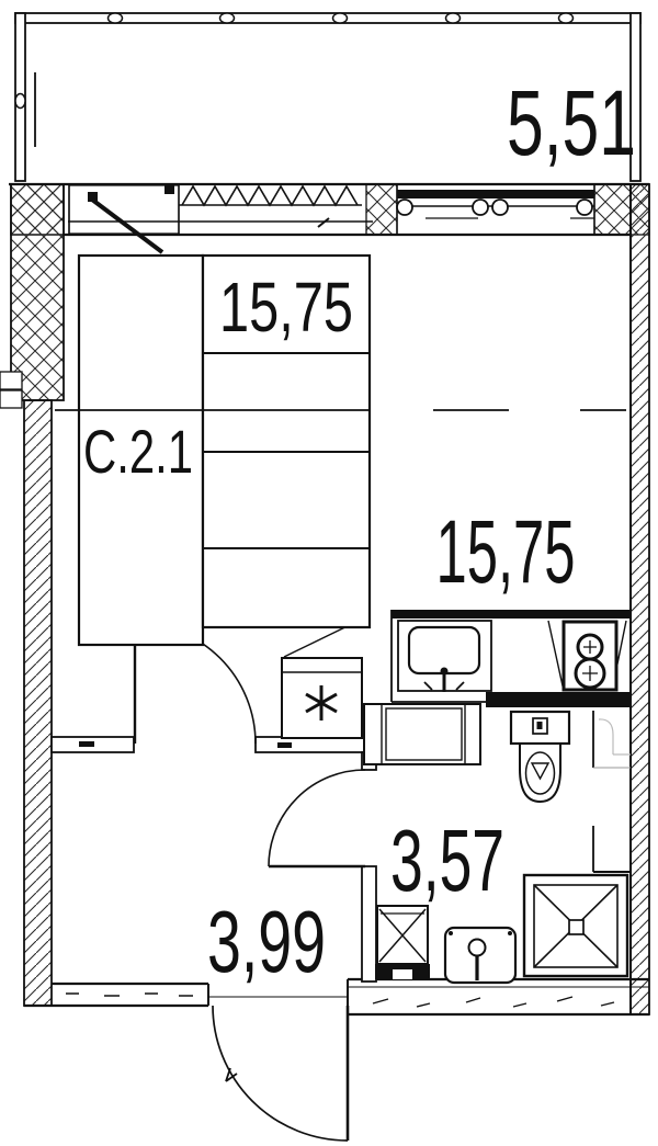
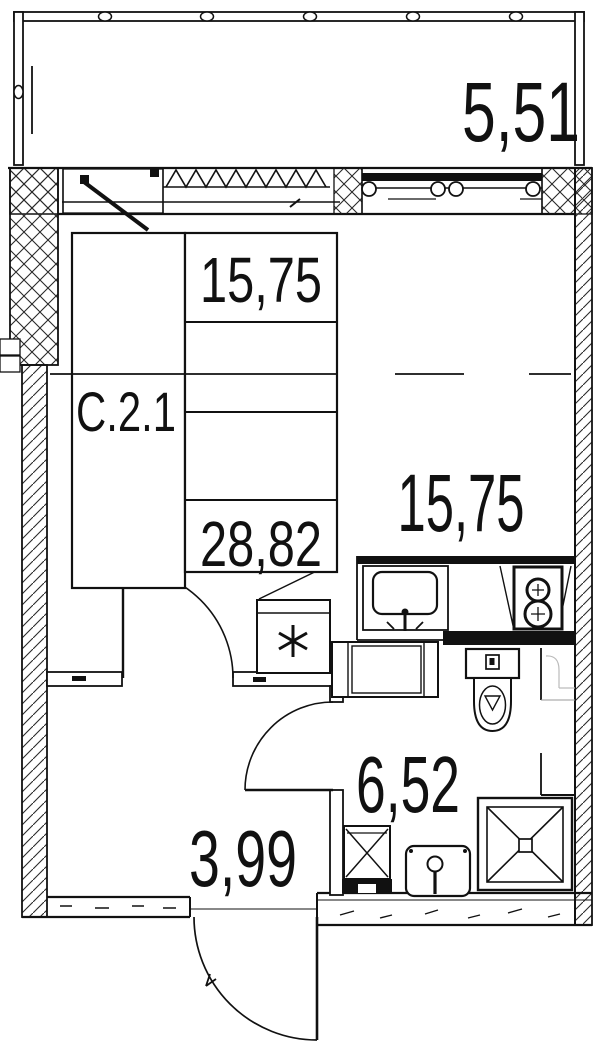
  5,51
  15,75
+ 28,82
  С.2.1
  15,75
- 3,57
+ 6,52
  3,99
